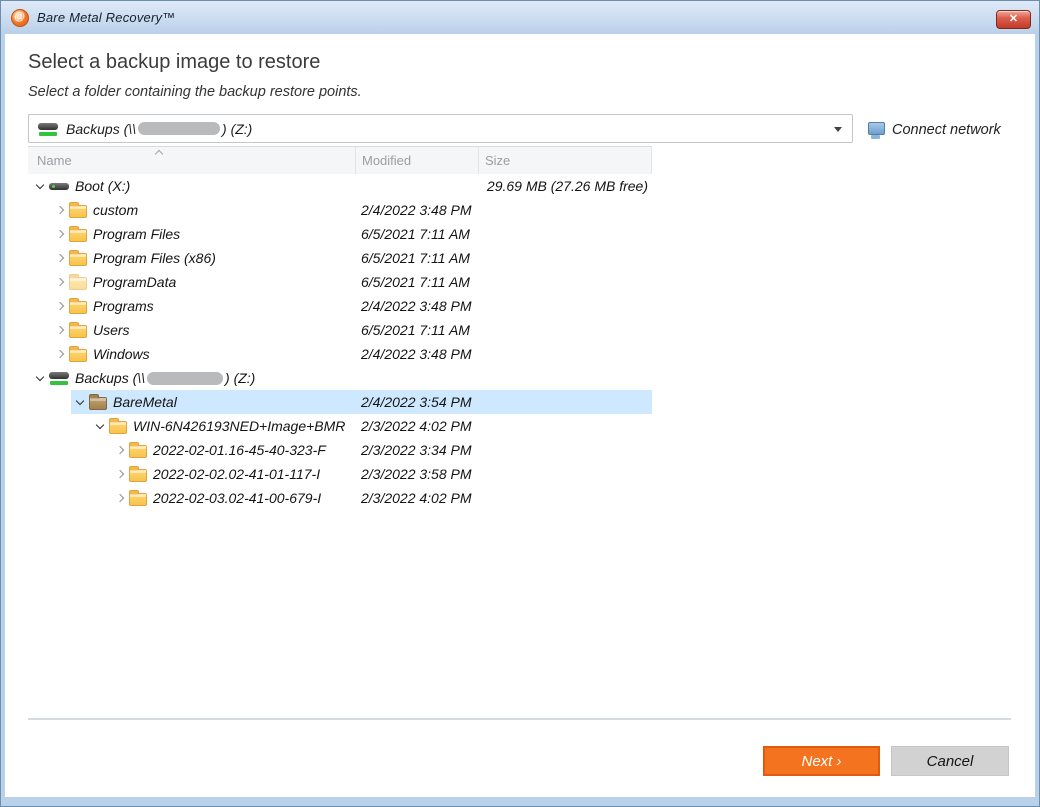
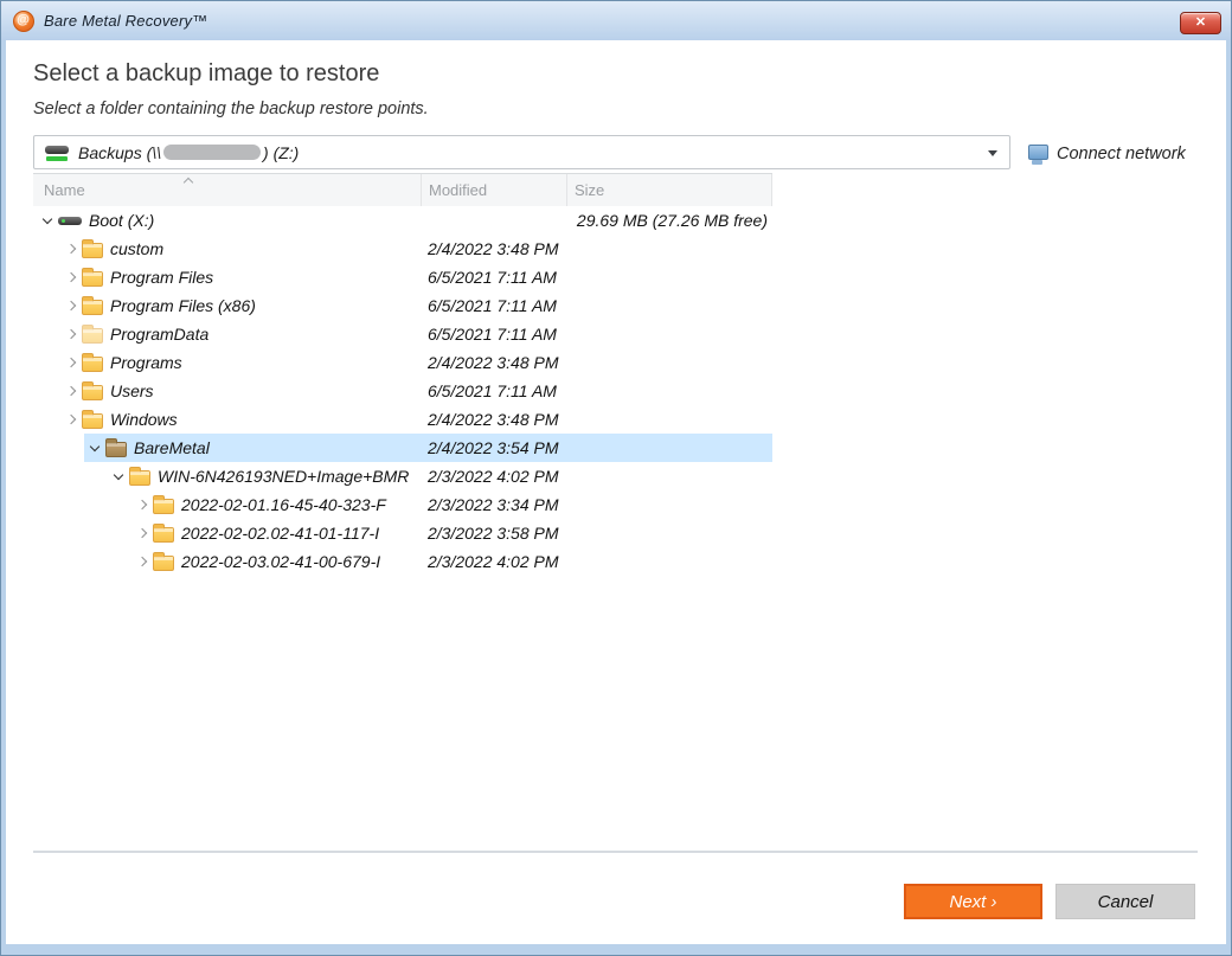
  Bare Metal Recovery™
  ✕
  Select a backup image to restore
  Select a folder containing the backup restore points.
  Backups (\\
  ) (Z:)
  Connect network
  Name
  Modified
  Size
  Boot (X:)
  29.69 MB (27.26 MB free)
  custom
  2/4/2022 3:48 PM
  Program Files
  6/5/2021 7:11 AM
  Program Files (x86)
  6/5/2021 7:11 AM
  ProgramData
  6/5/2021 7:11 AM
  Programs
  2/4/2022 3:48 PM
  Users
  6/5/2021 7:11 AM
  Windows
  2/4/2022 3:48 PM
- Backups (\\ ) (Z:)
  BareMetal
  2/4/2022 3:54 PM
  WIN-6N426193NED+Image+BMR
  2/3/2022 4:02 PM
  2022-02-01.16-45-40-323-F
  2/3/2022 3:34 PM
  2022-02-02.02-41-01-117-I
  2/3/2022 3:58 PM
  2022-02-03.02-41-00-679-I
  2/3/2022 4:02 PM
  Next ›
  Cancel
